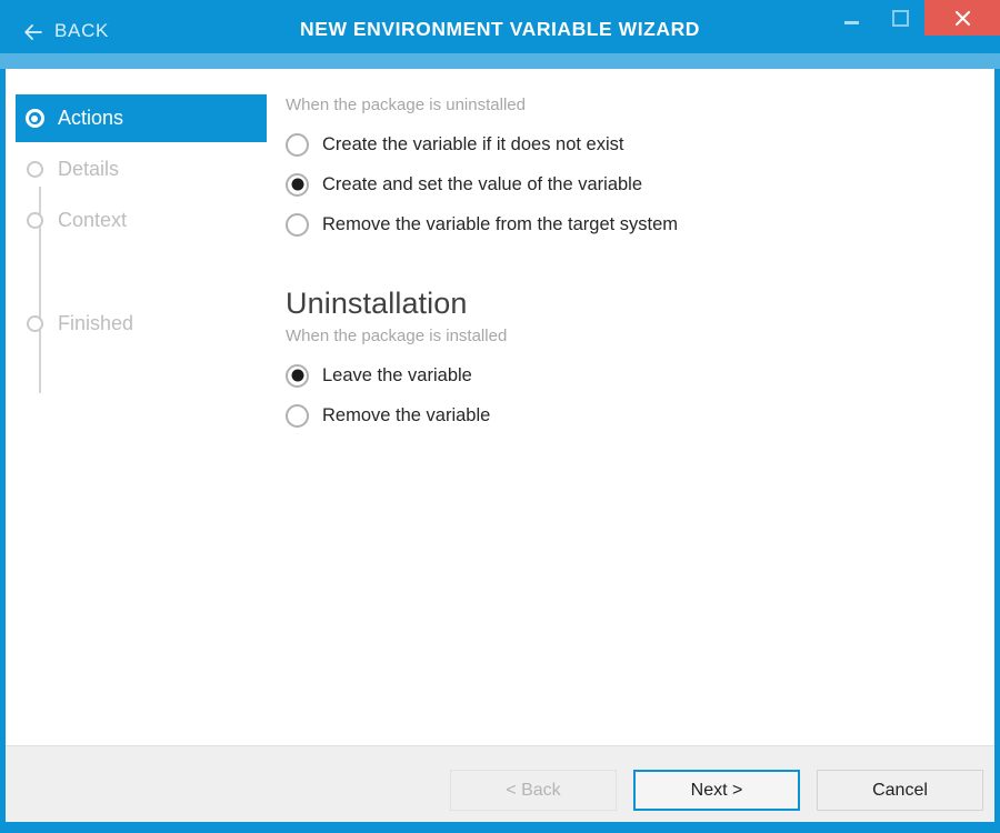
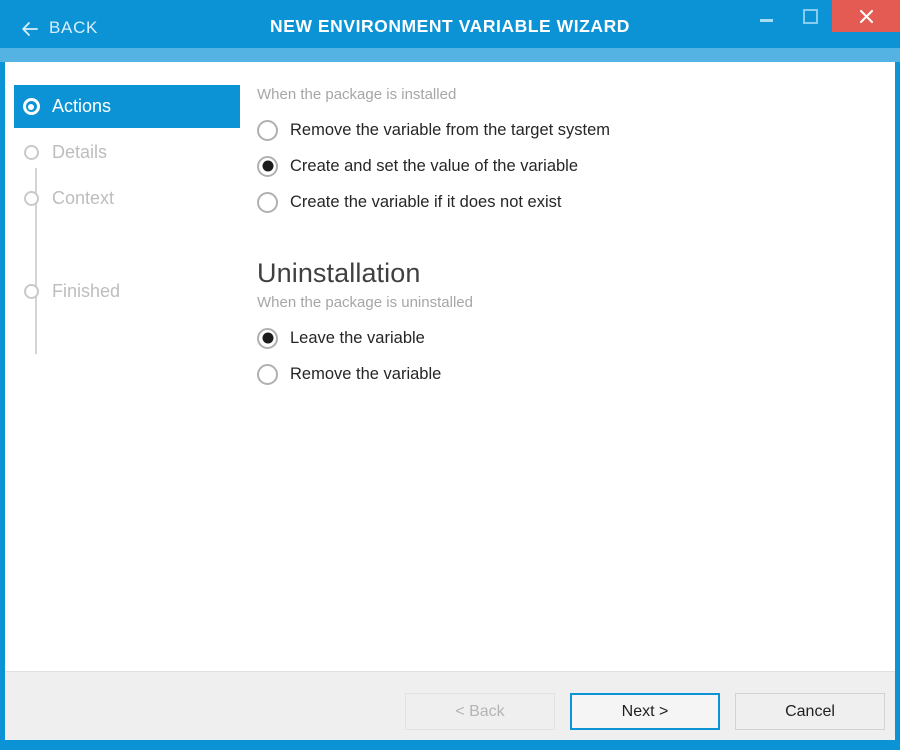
  BACK
  NEW ENVIRONMENT VARIABLE WIZARD
  Actions
  Details
  Context
  Finished
- When the package is uninstalled
+ When the package is installed
- Create the variable if it does not exist
+ Remove the variable from the target system
  Create and set the value of the variable
- Remove the variable from the target system
+ Create the variable if it does not exist
  Uninstallation
- When the package is installed
+ When the package is uninstalled
  Leave the variable
  Remove the variable
  < Back
  Next >
  Cancel
